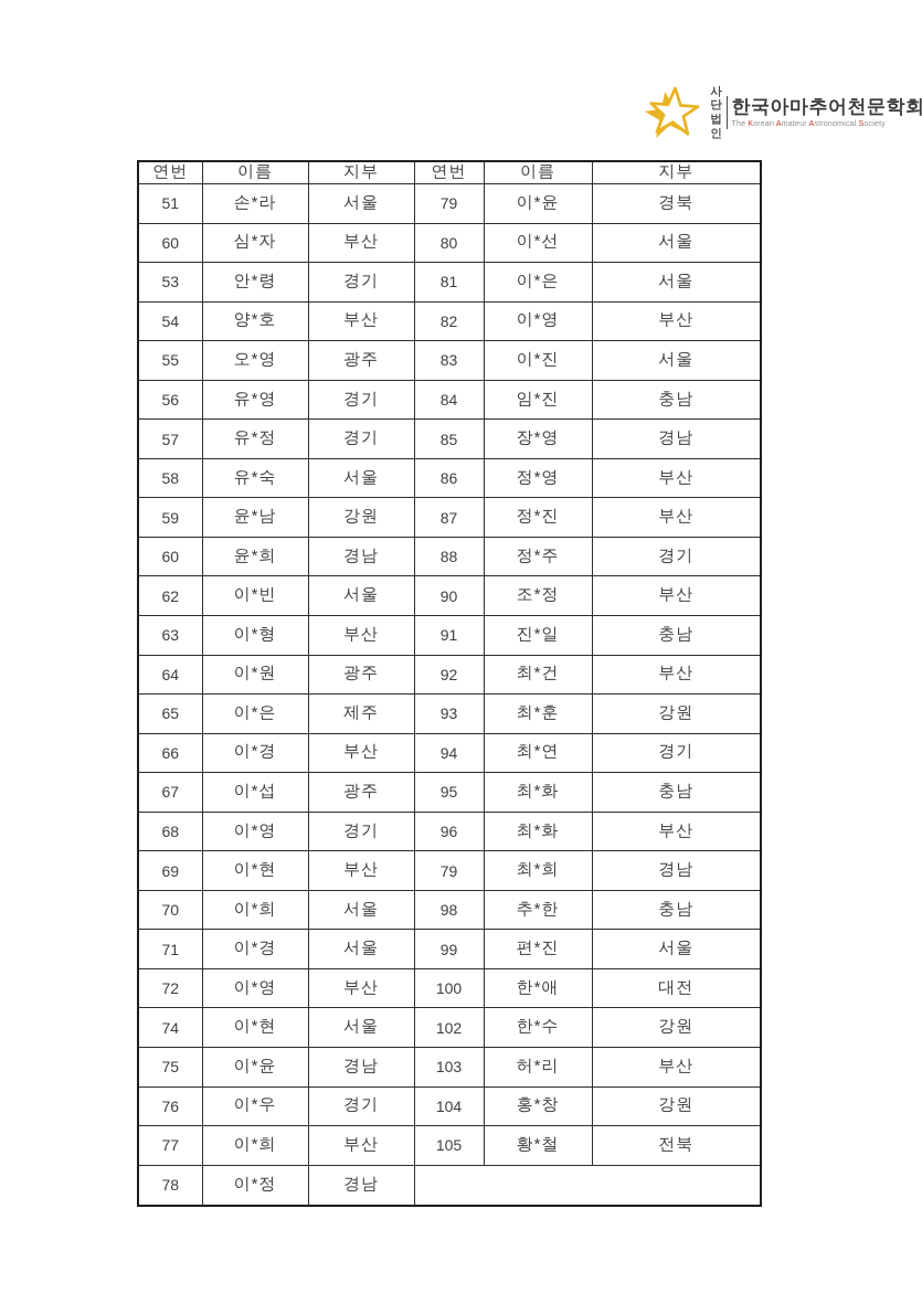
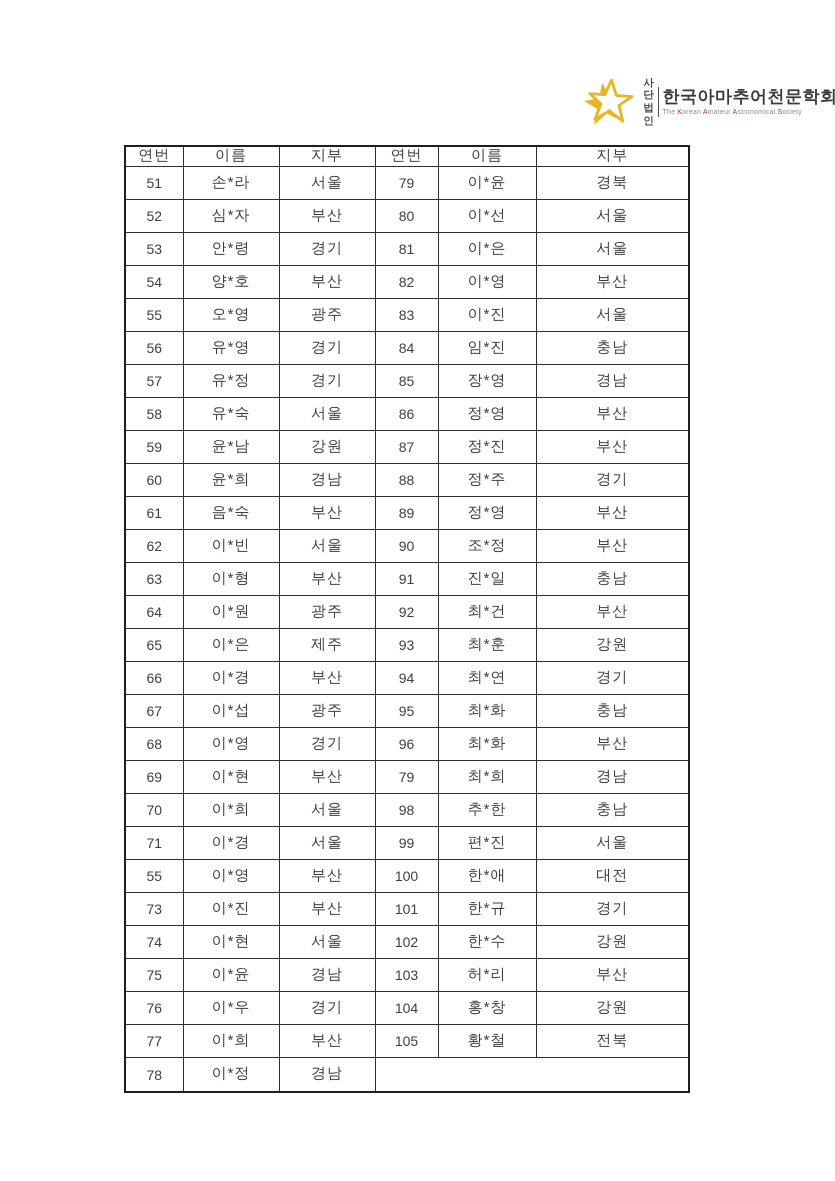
  사단
  법인
  한국아마추어천문학회
  연번	이름	지부	연번	이름	지부
  51	손*라	서울	79	이*윤	경북
- 60	심*자	부산	80	이*선	서울
+ 52	심*자	부산	80	이*선	서울
  53	안*령	경기	81	이*은	서울
  54	양*호	부산	82	이*영	부산
  55	오*영	광주	83	이*진	서울
  56	유*영	경기	84	임*진	충남
  57	유*정	경기	85	장*영	경남
  58	유*숙	서울	86	정*영	부산
  59	윤*남	강원	87	정*진	부산
  60	윤*희	경남	88	정*주	경기
+ 61	음*숙	부산	89	정*영	부산
  62	이*빈	서울	90	조*정	부산
  63	이*형	부산	91	진*일	충남
  64	이*원	광주	92	최*건	부산
  65	이*은	제주	93	최*훈	강원
  66	이*경	부산	94	최*연	경기
  67	이*섭	광주	95	최*화	충남
  68	이*영	경기	96	최*화	부산
  69	이*현	부산	79	최*희	경남
  70	이*희	서울	98	추*한	충남
  71	이*경	서울	99	편*진	서울
- 72	이*영	부산	100	한*애	대전
+ 55	이*영	부산	100	한*애	대전
+ 73	이*진	부산	101	한*규	경기
  74	이*현	서울	102	한*수	강원
  75	이*윤	경남	103	허*리	부산
  76	이*우	경기	104	홍*창	강원
  77	이*희	부산	105	황*철	전북
  78	이*정	경남
